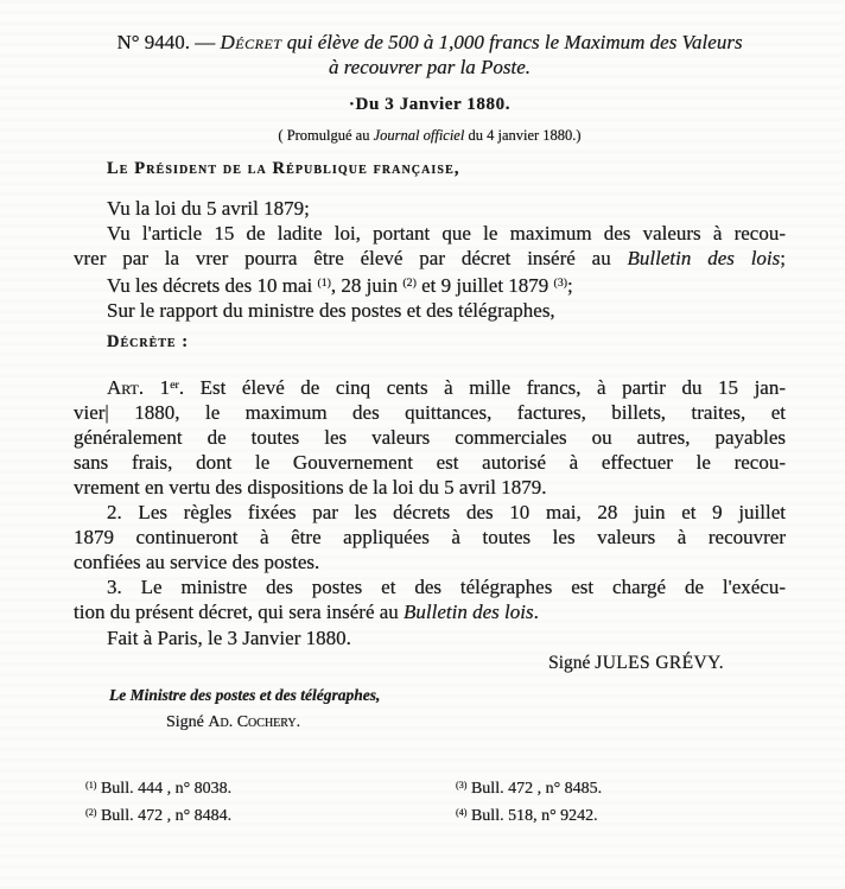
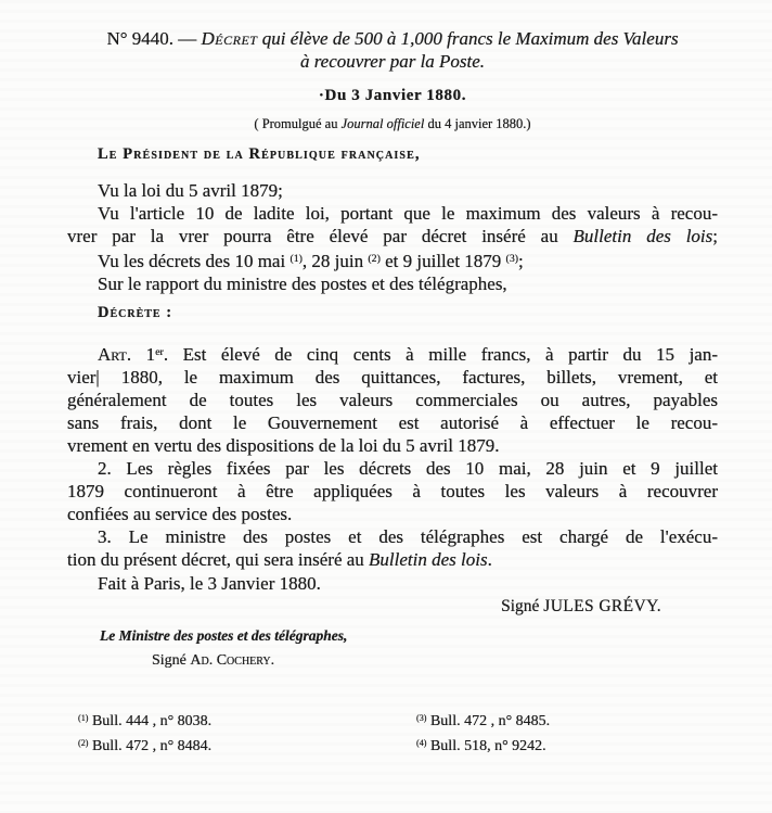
  N° 9440. — Décret qui élève de 500 à 1,000 francs le Maximum des Valeurs
  à recouvrer par la Poste.
  ·Du 3 Janvier 1880.
  ( Promulgué au Journal officiel du 4 janvier 1880.)
  Le Président de la République française,
  Vu la loi du 5 avril 1879;
- Vu l'article 15 de ladite loi, portant que le maximum des valeurs à recou-
+ Vu l'article 10 de ladite loi, portant que le maximum des valeurs à recou-
  vrer par la vrer pourra être élevé par décret inséré au Bulletin des lois;
  Vu les décrets des 10 mai (1), 28 juin (2) et 9 juillet 1879 (3);
  Sur le rapport du ministre des postes et des télégraphes,
  Décrète :
  Art. 1er. Est élevé de cinq cents à mille francs, à partir du 15 jan-
- vier| 1880, le maximum des quittances, factures, billets, traites, et
+ vier| 1880, le maximum des quittances, factures, billets, vrement, et
  généralement de toutes les valeurs commerciales ou autres, payables
  sans frais, dont le Gouvernement est autorisé à effectuer le recou-
  vrement en vertu des dispositions de la loi du 5 avril 1879.
  2. Les règles fixées par les décrets des 10 mai, 28 juin et 9 juillet
  1879 continueront à être appliquées à toutes les valeurs à recouvrer
  confiées au service des postes.
  3. Le ministre des postes et des télégraphes est chargé de l'exécu-
  tion du présent décret, qui sera inséré au Bulletin des lois.
  Fait à Paris, le 3 Janvier 1880.
  Signé JULES GRÉVY.
  Le Ministre des postes et des télégraphes,
  Signé Ad. Cochery.
  (1) Bull. 444 , n° 8038.
  (2) Bull. 472 , n° 8484.
  (3) Bull. 472 , n° 8485.
  (4) Bull. 518, n° 9242.
